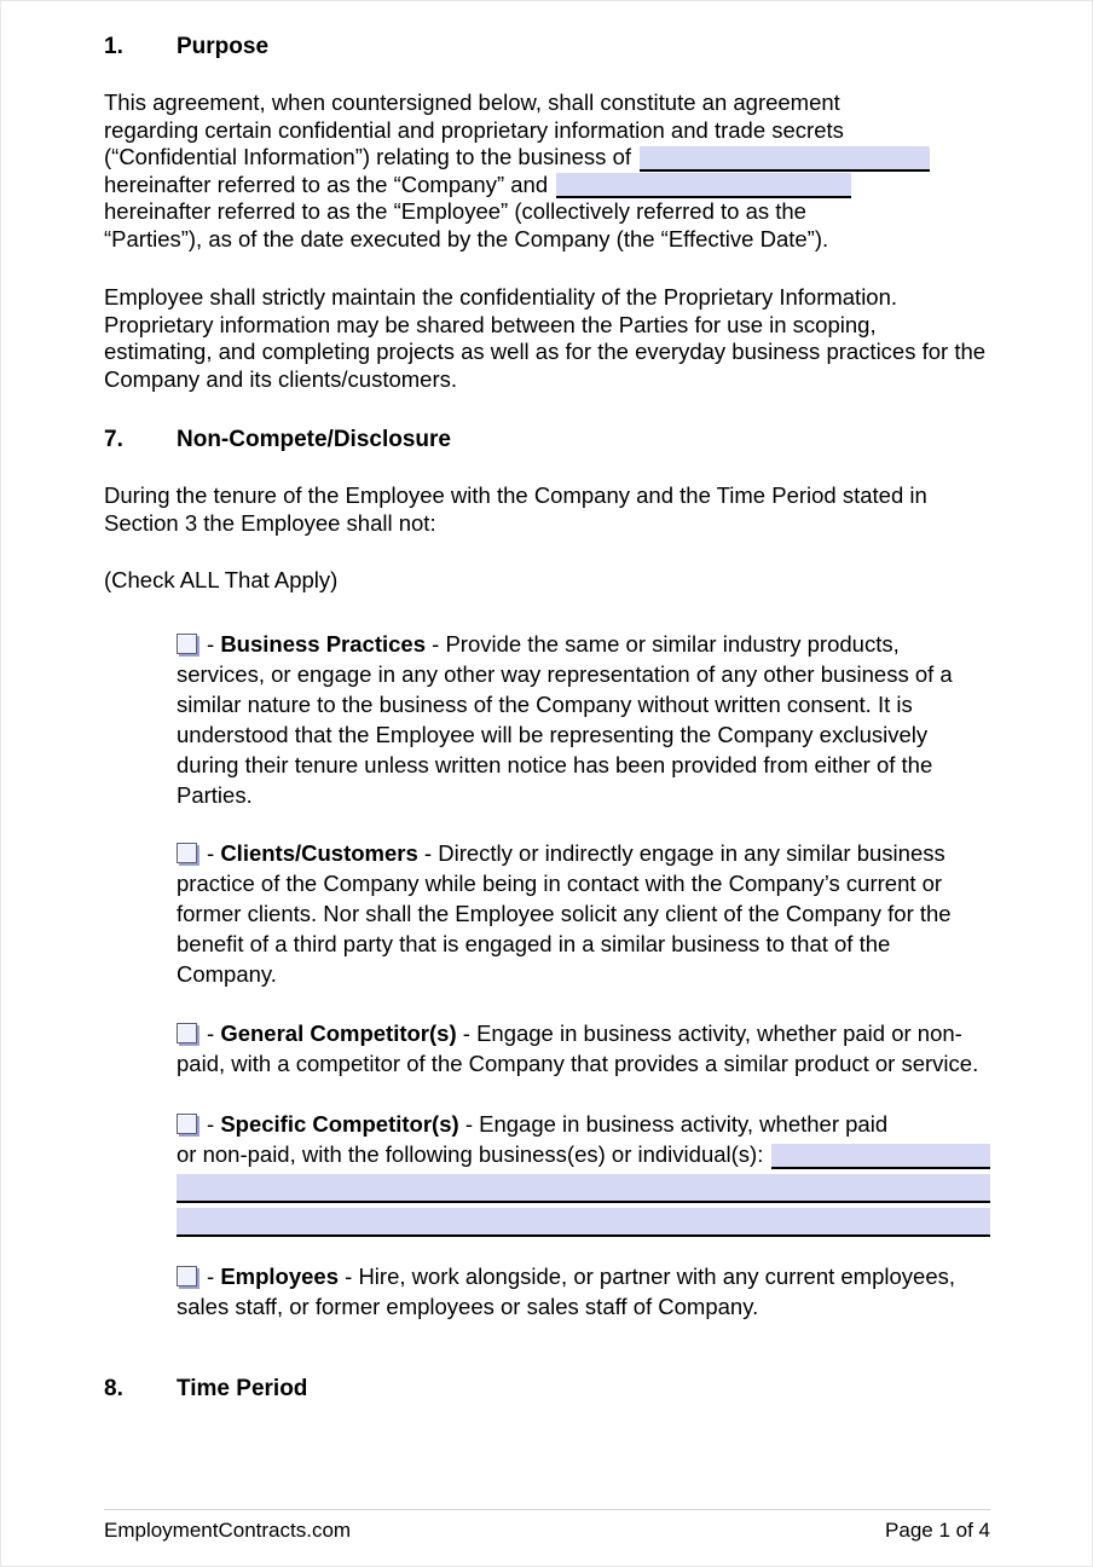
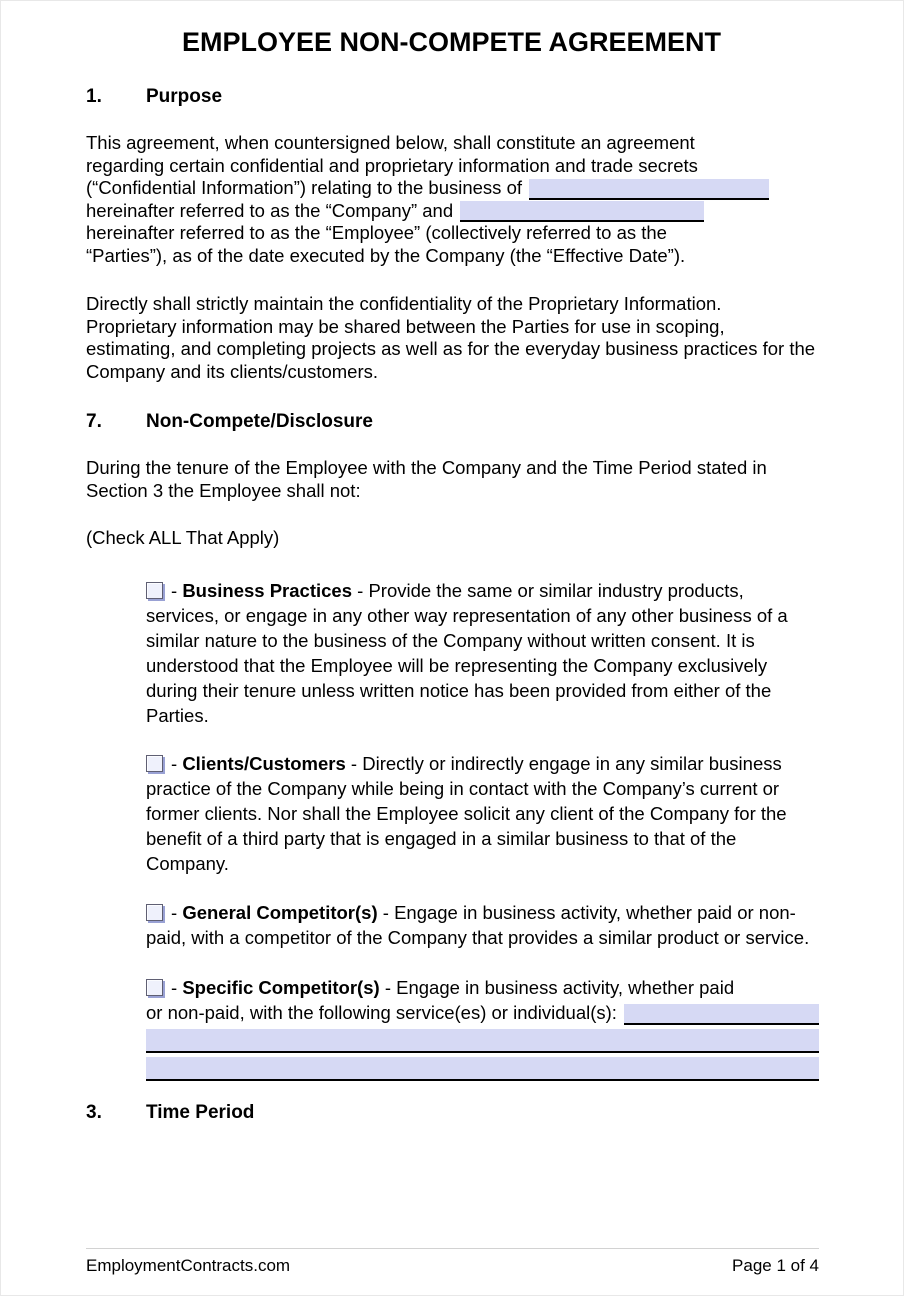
+ EMPLOYEE NON-COMPETE AGREEMENT
  1.
  Purpose
  This agreement, when countersigned below, shall constitute an agreement
  regarding certain confidential and proprietary information and trade secrets
  (“Confidential Information”) relating to the business of
  hereinafter referred to as the “Company” and
  hereinafter referred to as the “Employee” (collectively referred to as the
  “Parties”), as of the date executed by the Company (the “Effective Date”).
- Employee shall strictly maintain the confidentiality of the Proprietary Information. Proprietary information may be shared between the Parties for use in scoping, estimating, and completing projects as well as for the everyday business practices for the Company and its clients/customers.
+ Directly shall strictly maintain the confidentiality of the Proprietary Information. Proprietary information may be shared between the Parties for use in scoping, estimating, and completing projects as well as for the everyday business practices for the Company and its clients/customers.
  7.
  Non-Compete/Disclosure
  During the tenure of the Employee with the Company and the Time Period stated in Section 3 the Employee shall not:
  (Check ALL That Apply)
  - Business Practices - Provide the same or similar industry products, services, or engage in any other way representation of any other business of a similar nature to the business of the Company without written consent. It is understood that the Employee will be representing the Company exclusively during their tenure unless written notice has been provided from either of the Parties.
  - Clients/Customers - Directly or indirectly engage in any similar business practice of the Company while being in contact with the Company’s current or former clients. Nor shall the Employee solicit any client of the Company for the benefit of a third party that is engaged in a similar business to that of the Company.
  - General Competitor(s) - Engage in business activity, whether paid or non-paid, with a competitor of the Company that provides a similar product or service.
  - Specific Competitor(s) - Engage in business activity, whether paid
- or non-paid, with the following business(es) or individual(s):
+ or non-paid, with the following service(es) or individual(s):
- - Employees - Hire, work alongside, or partner with any current employees, sales staff, or former employees or sales staff of Company.
- 8.
+ 3.
  Time Period
  EmploymentContracts.com
  Page 1 of 4
